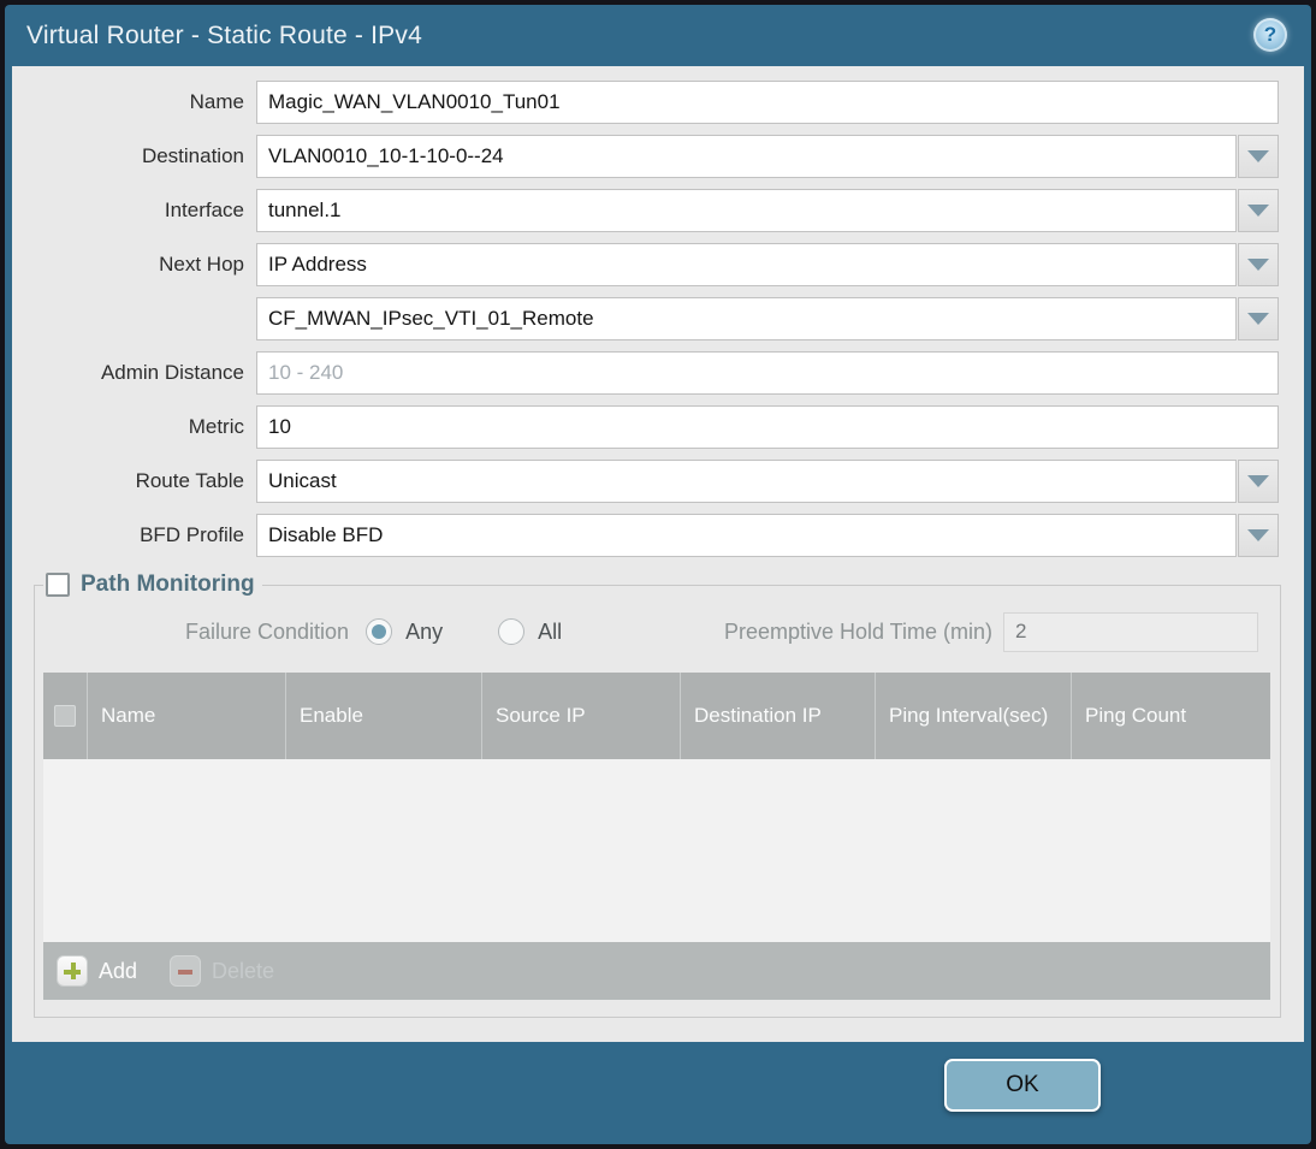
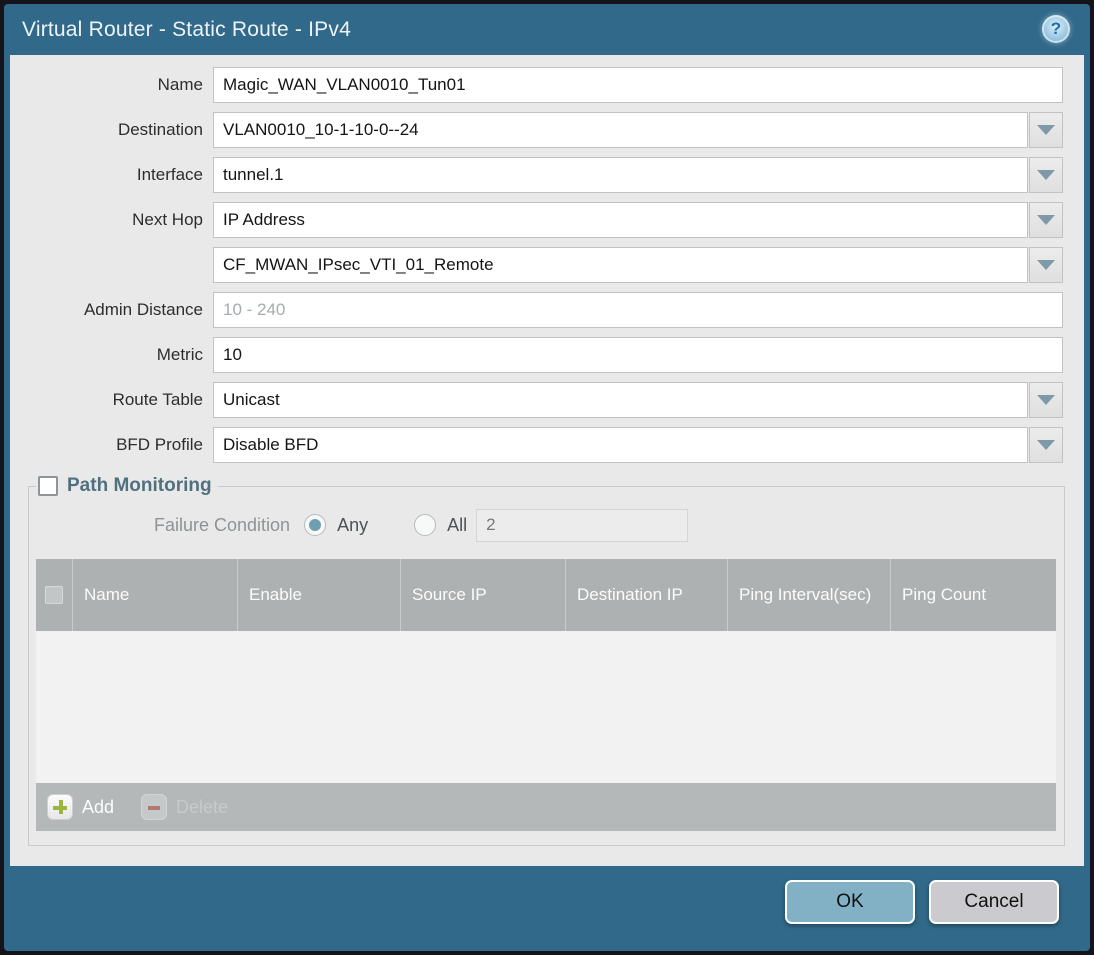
  Virtual Router - Static Route - IPv4
  ?
  Name
  Magic_WAN_VLAN0010_Tun01
  Destination
  VLAN0010_10-1-10-0--24
  Interface
  tunnel.1
  Next Hop
  IP Address
  CF_MWAN_IPsec_VTI_01_Remote
  Admin Distance
  10 - 240
  Metric
  10
  Route Table
  Unicast
  BFD Profile
  Disable BFD
  Path Monitoring
  Failure Condition
  Any
  All
- Preemptive Hold Time (min)
  2
  Name
  Enable
  Source IP
  Destination IP
  Ping Interval(sec)
  Ping Count
  Add
  OK
+ Cancel
